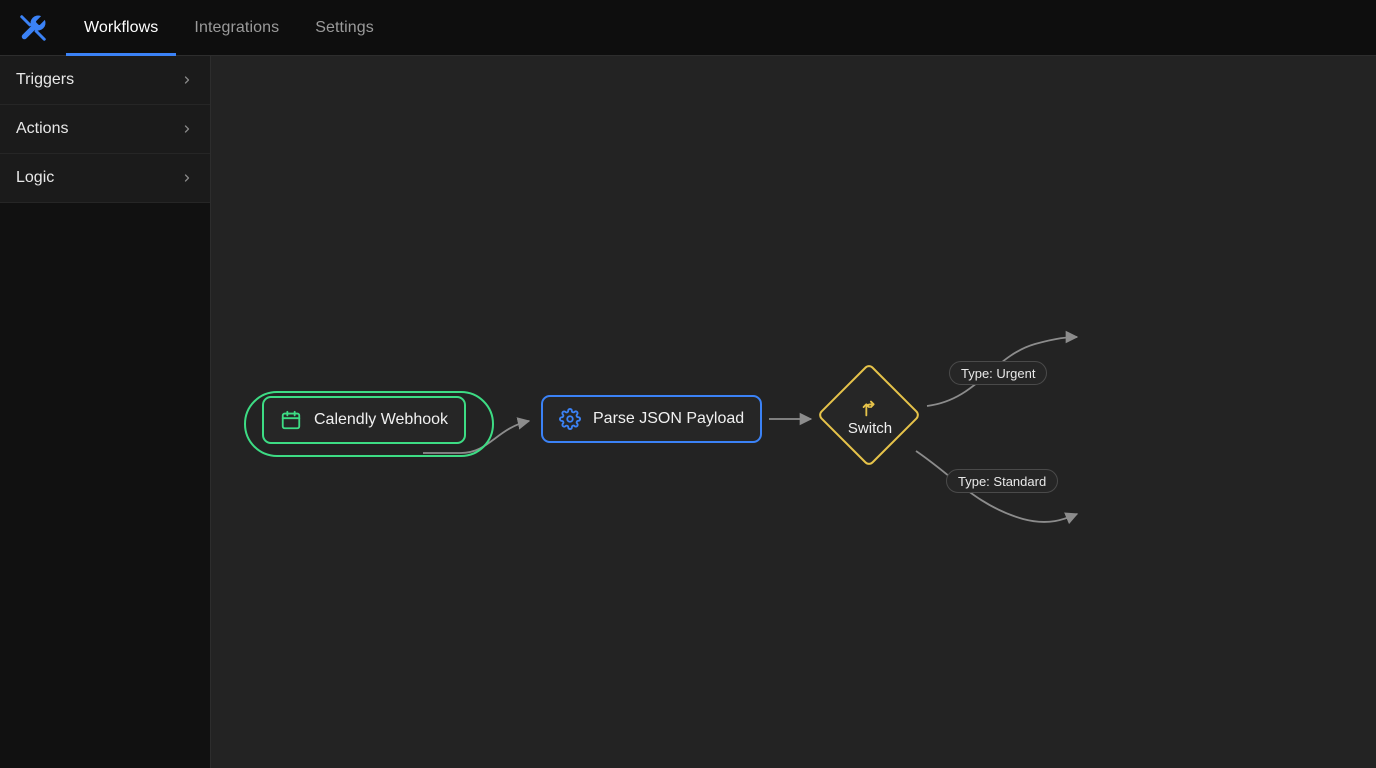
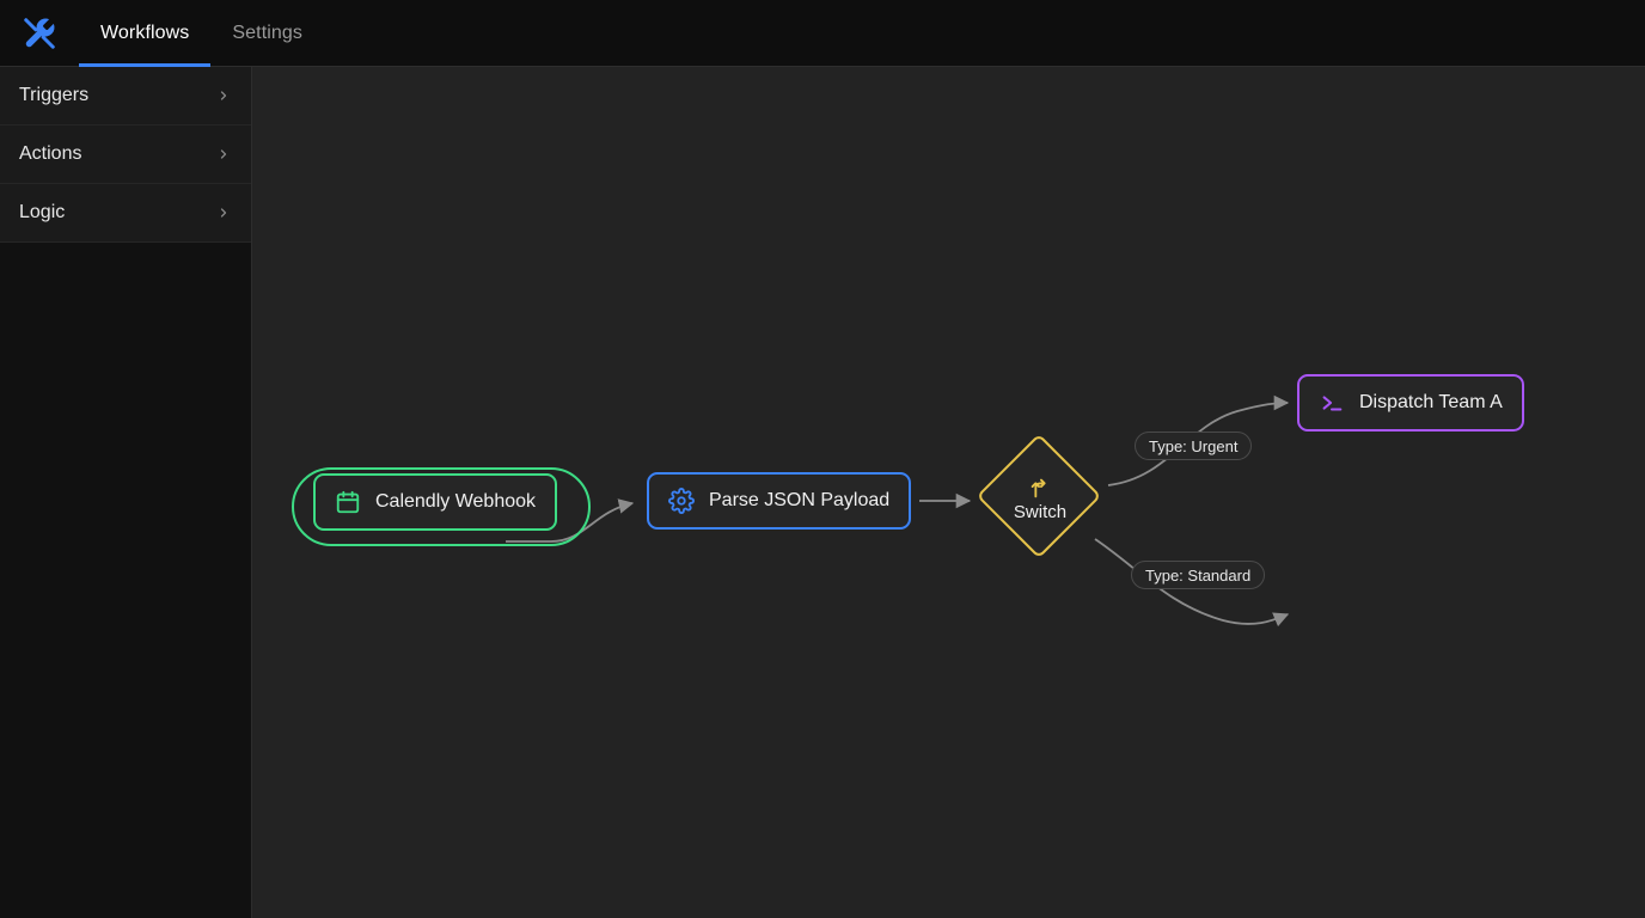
  Workflows
- Integrations
  Settings
  Triggers
  Actions
  Logic
  Calendly Webhook
  Parse JSON Payload
  Switch
+ Dispatch Team A
  Type: Urgent
  Type: Standard
